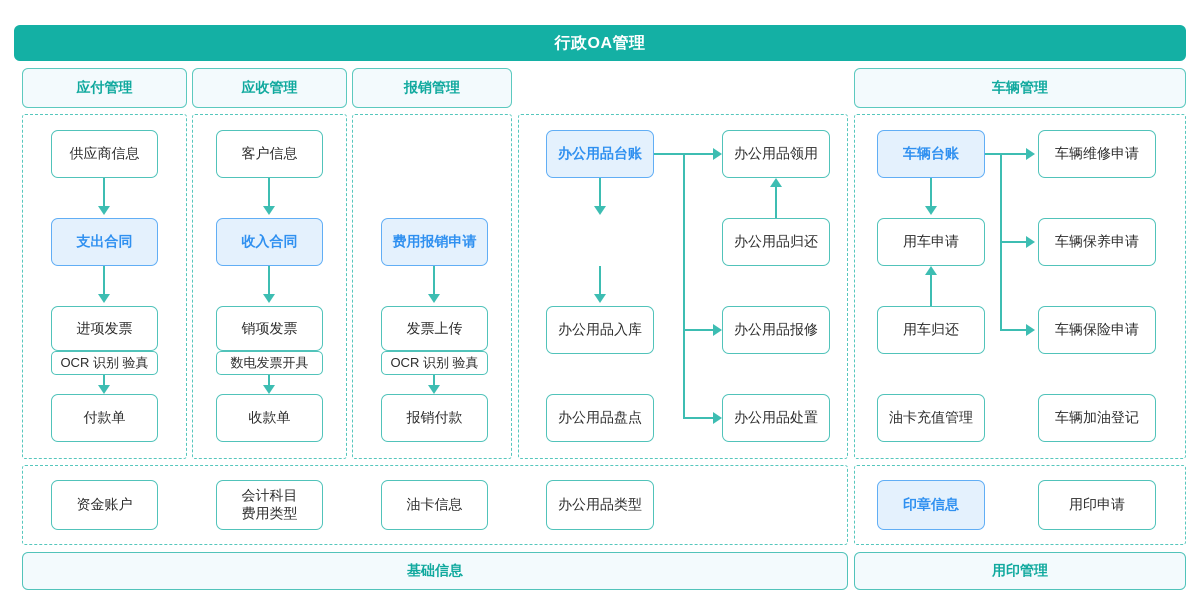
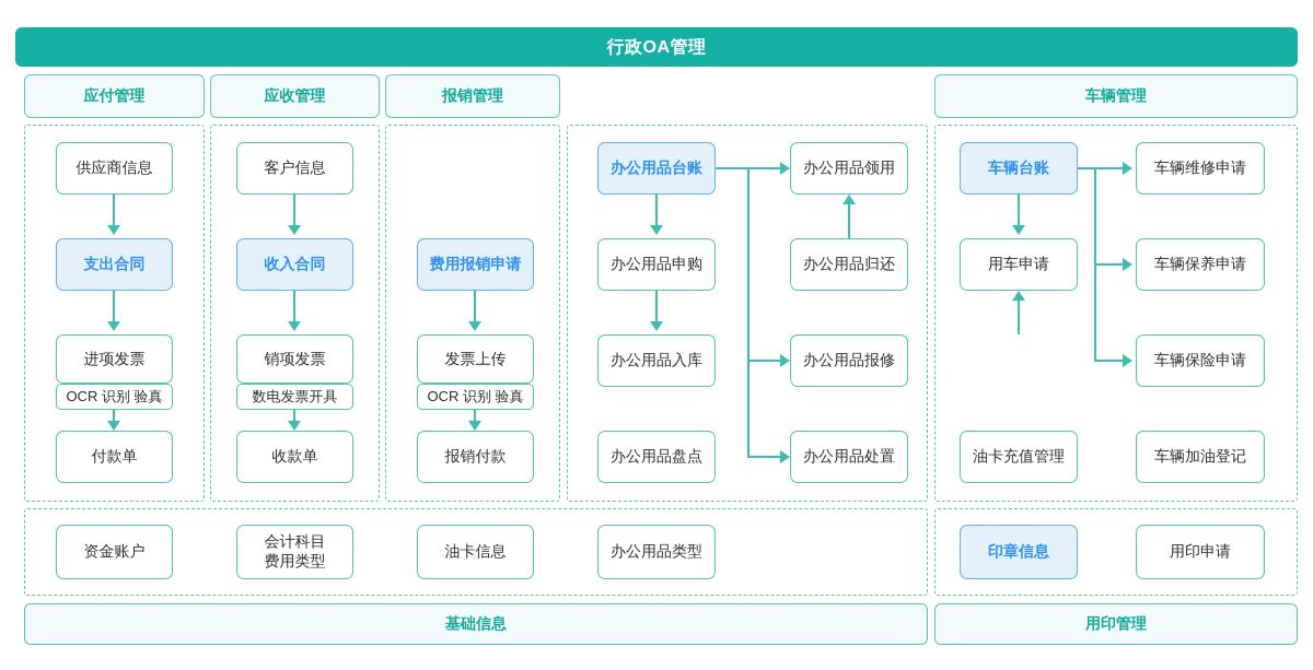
  行政OA管理
  应付管理
  应收管理
  报销管理
  车辆管理
  供应商信息
  支出合同
  进项发票
  OCR 识别 验真
  付款单
  客户信息
  收入合同
  销项发票
  数电发票开具
  收款单
  费用报销申请
  发票上传
  OCR 识别 验真
  报销付款
  办公用品台账
+ 办公用品申购
  办公用品入库
  办公用品盘点
  办公用品领用
  办公用品归还
  办公用品报修
  办公用品处置
  车辆台账
  用车申请
- 用车归还
  油卡充值管理
  车辆维修申请
  车辆保养申请
  车辆保险申请
  车辆加油登记
  资金账户
  会计科目
  费用类型
  油卡信息
  办公用品类型
  基础信息
  印章信息
  用印申请
  用印管理
